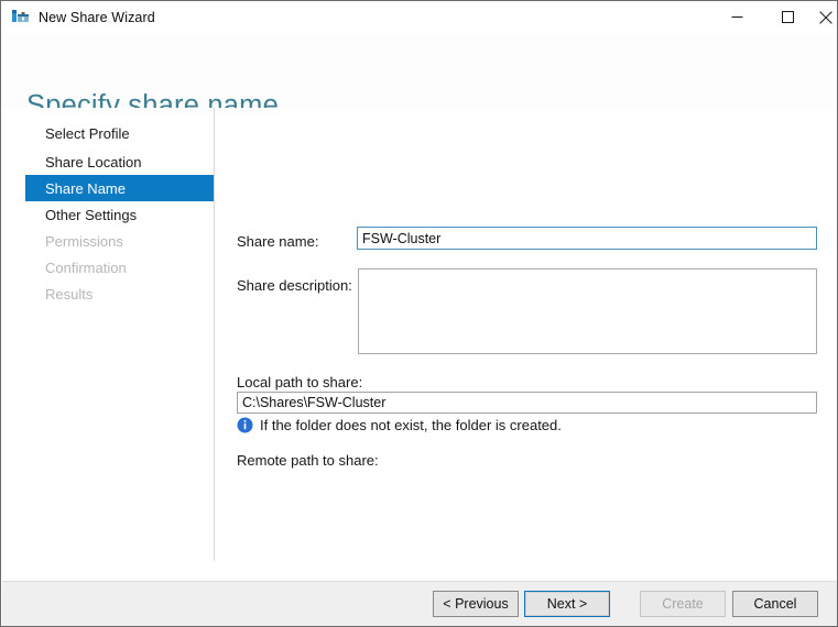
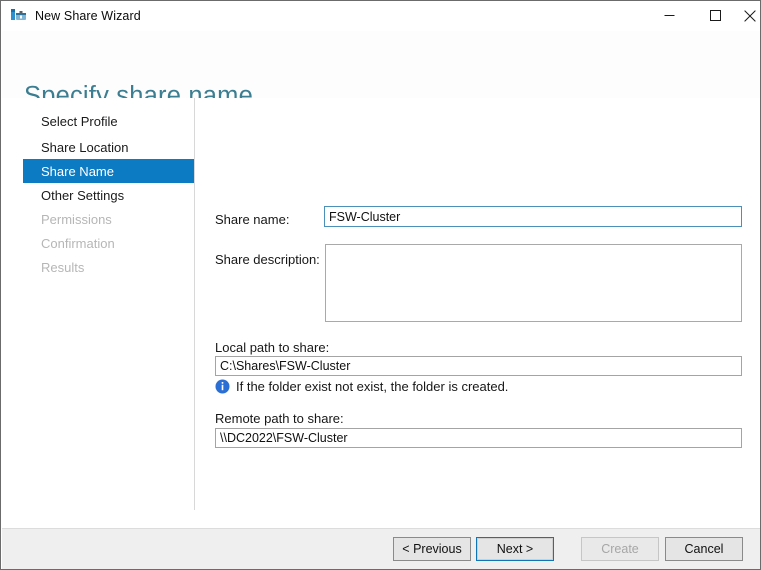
  New Share Wizard
  Specify share name
  Select Profile
  Share Location
  Share Name
  Other Settings
  Permissions
  Confirmation
  Results
  Share name:
  FSW-Cluster
  Share description:
  Local path to share:
  C:\Shares\FSW-Cluster
- If the folder does not exist, the folder is created.
+ If the folder exist not exist, the folder is created.
  Remote path to share:
+ \\DC2022\FSW-Cluster
  < Previous
  Next >
  Create
  Cancel
